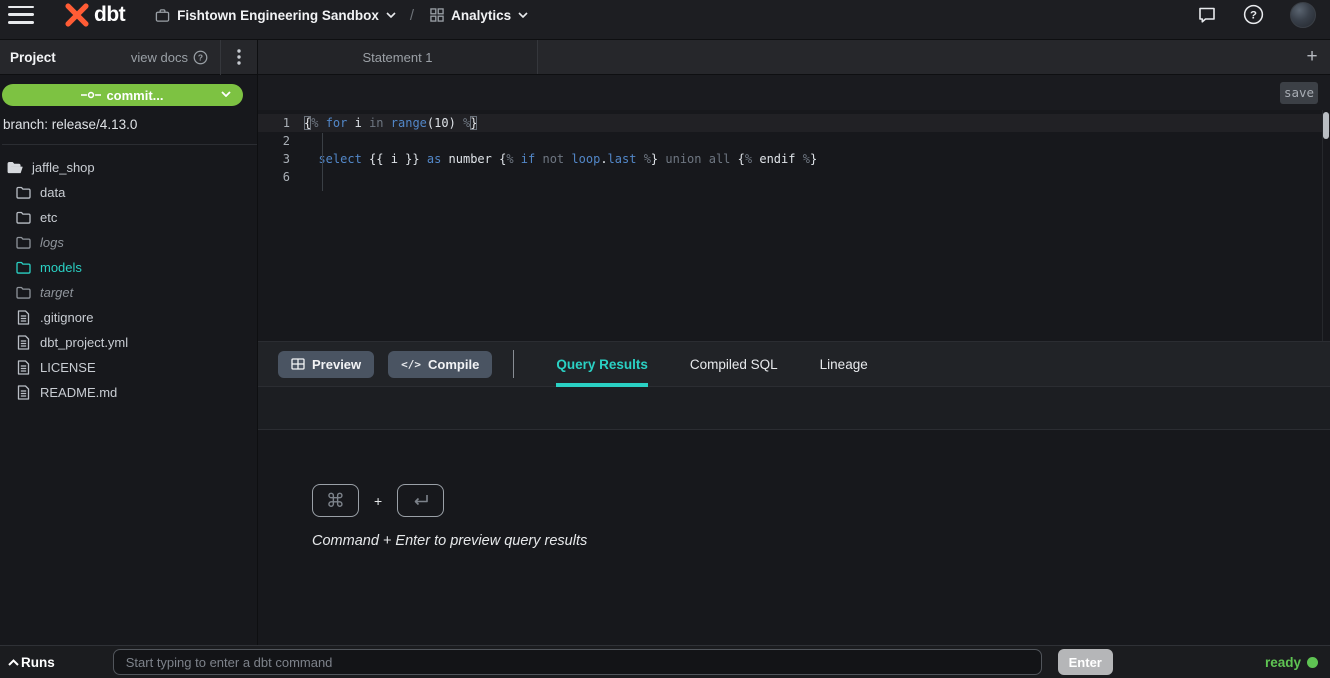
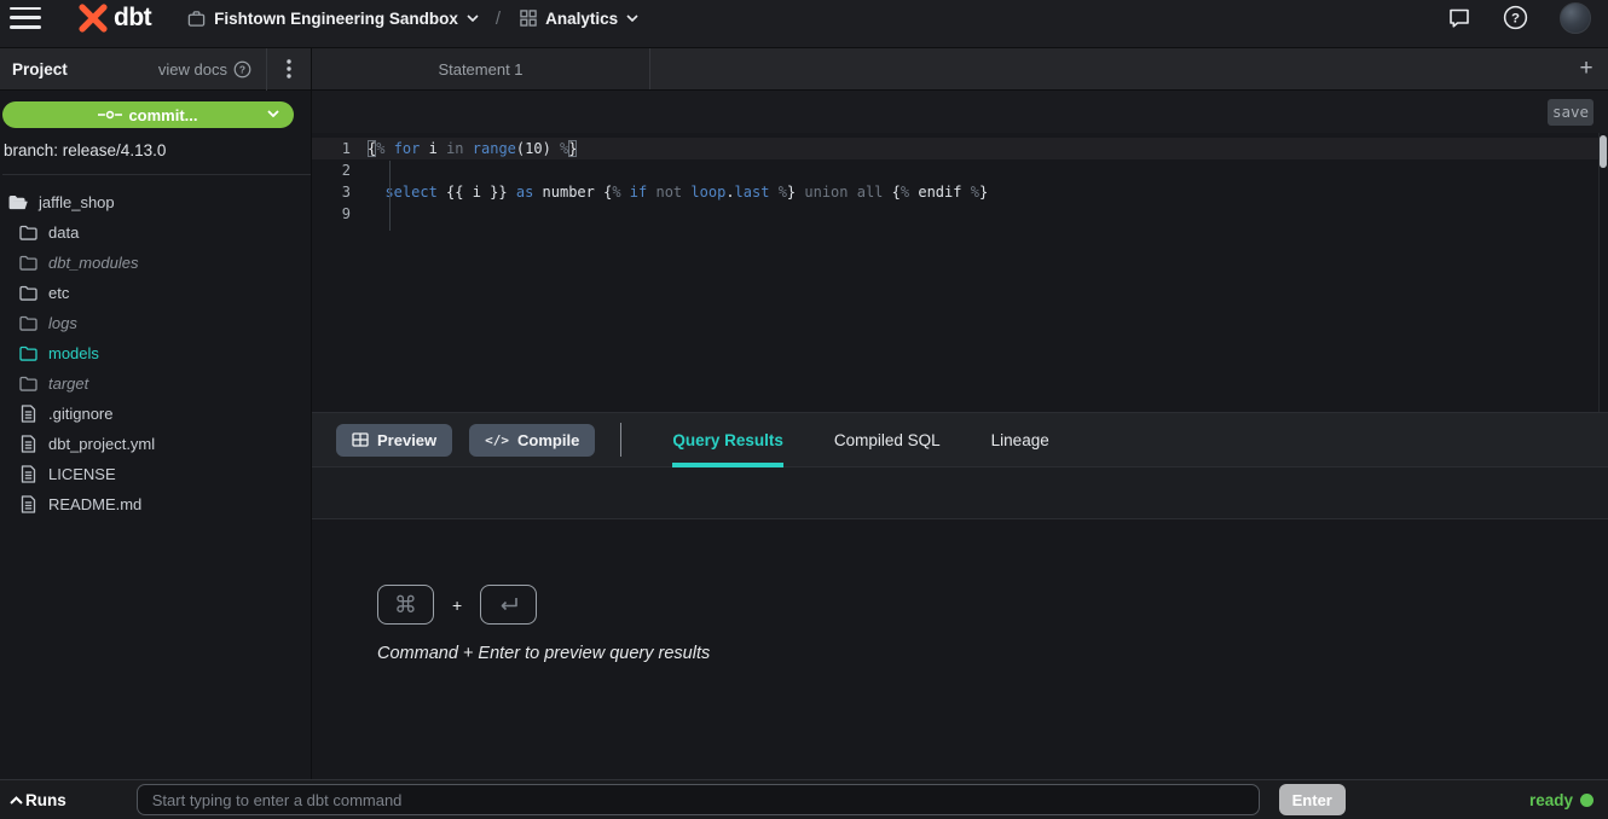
  dbt
  Fishtown Engineering Sandbox
  /
  Analytics
  ?
  Project
  view docs
  ?
  Statement 1
  +
  commit...
  branch: release/4.13.0
  jaffle_shop
  data
+ dbt_modules
  etc
  logs
  models
  target
  .gitignore
  dbt_project.yml
  LICENSE
  README.md
  save
  1
  {% for i in range(10) %}
  2
  3
  elect {{ i }} as number {% if not loop.last %} union all {% endif %}
- 6
+ 9
  Preview
  </>
  Compile
  Query Results
  Compiled SQL
  Lineage
  ⌘
  +
  Command + Enter to preview query results
  Runs
  Start typing to enter a dbt command
  Enter
  ready
